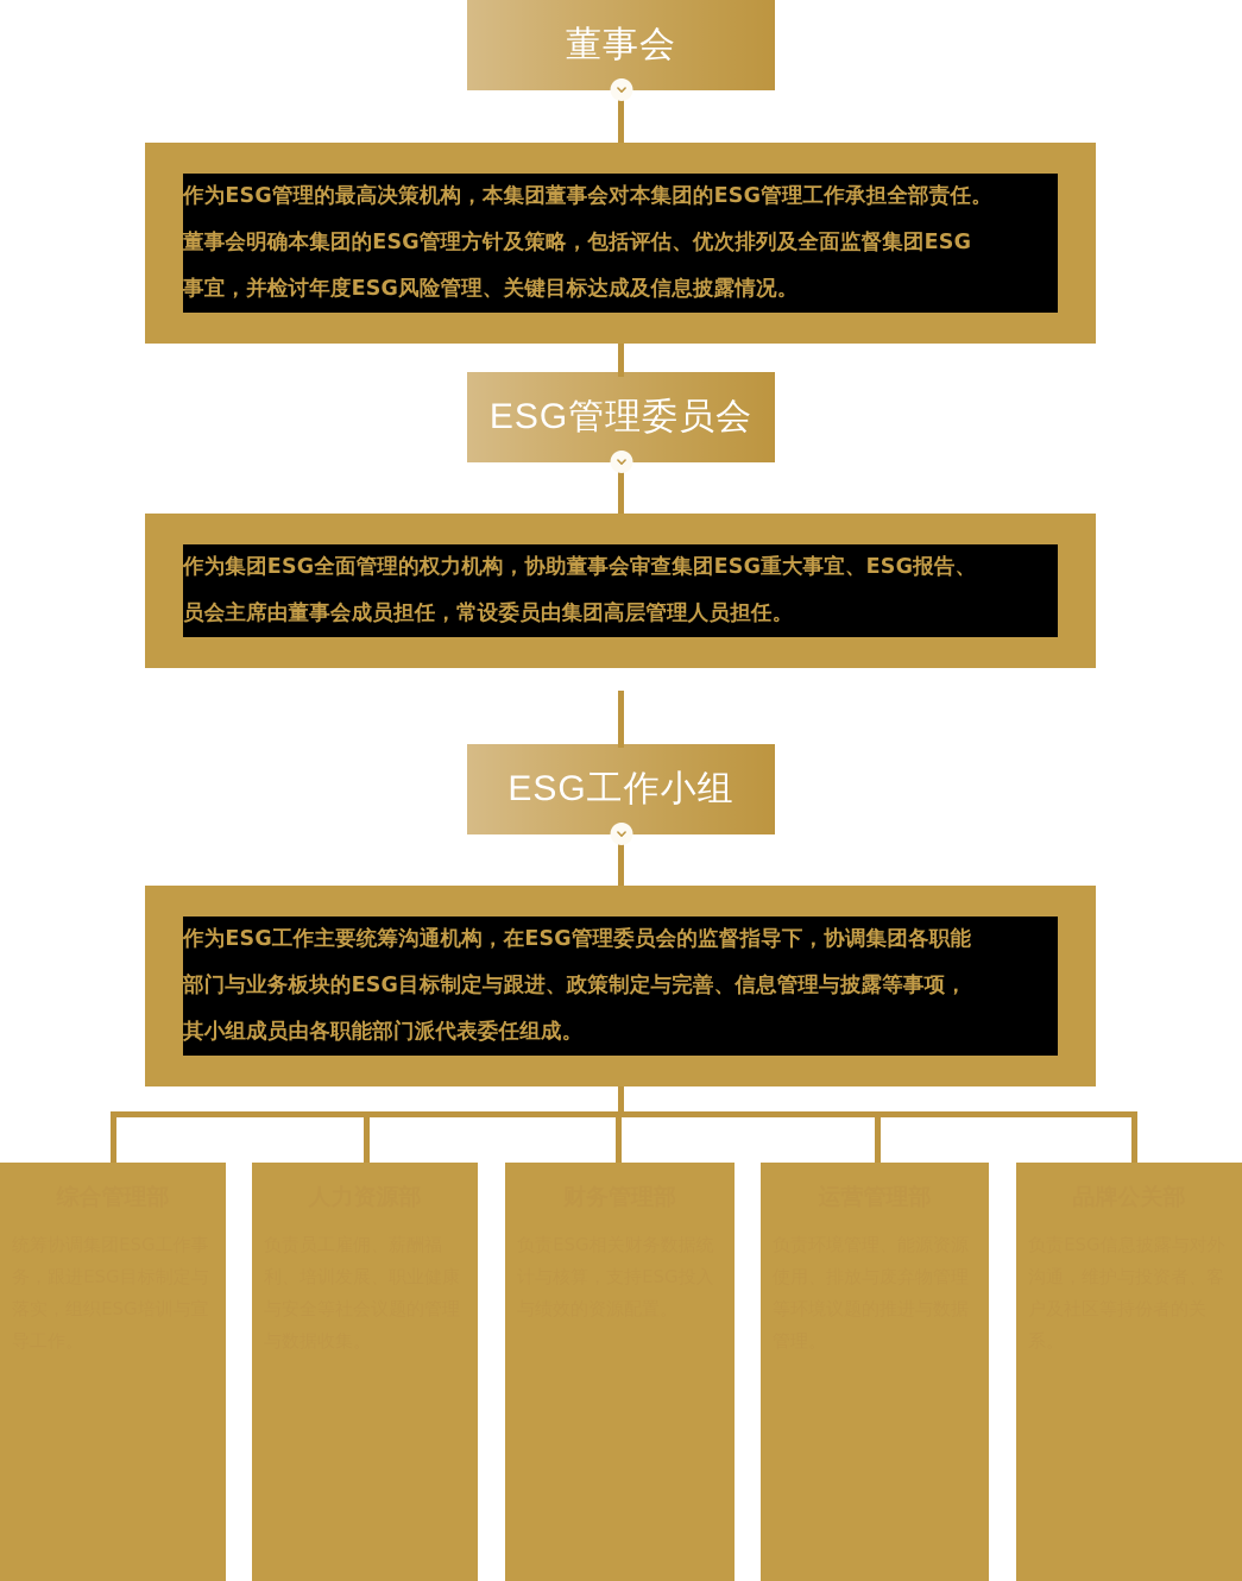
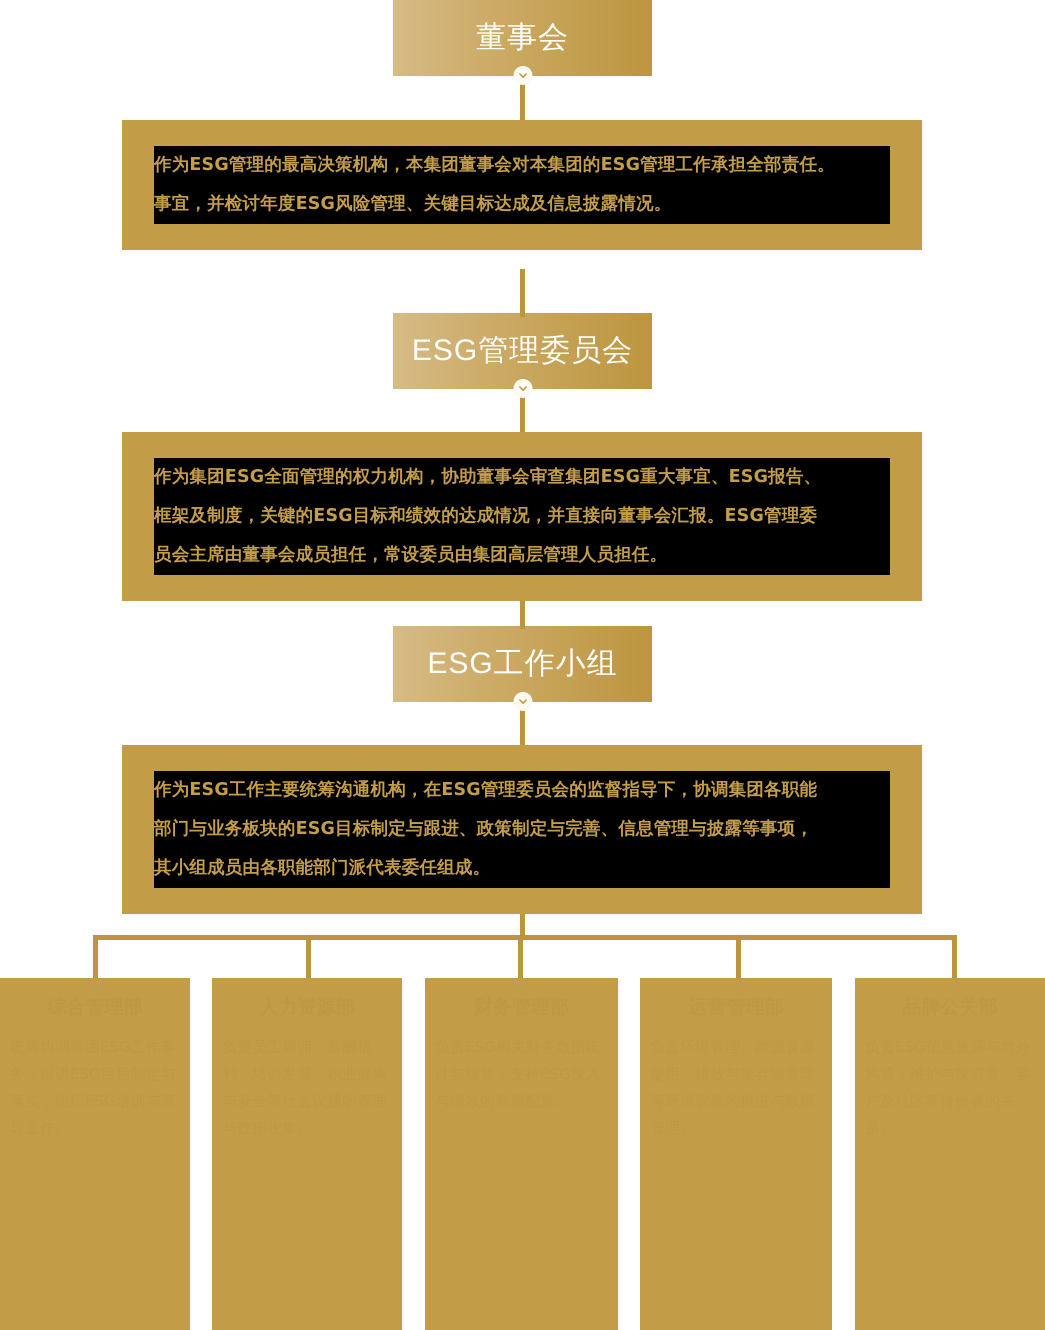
  董事会
  作为ESG管理的最高决策机构，本集团董事会对本集团的ESG管理工作承担全部责任。
- 董事会明确本集团的ESG管理方针及策略，包括评估、优次排列及全面监督集团ESG
  事宜，并检讨年度ESG风险管理、关键目标达成及信息披露情况。
  ESG管理委员会
  作为集团ESG全面管理的权力机构，协助董事会审查集团ESG重大事宜、ESG报告、
+ 框架及制度，关键的ESG目标和绩效的达成情况，并直接向董事会汇报。ESG管理委
  员会主席由董事会成员担任，常设委员由集团高层管理人员担任。
  ESG工作小组
  作为ESG工作主要统筹沟通机构，在ESG管理委员会的监督指导下，协调集团各职能
  部门与业务板块的ESG目标制定与跟进、政策制定与完善、信息管理与披露等事项，
  其小组成员由各职能部门派代表委任组成。
